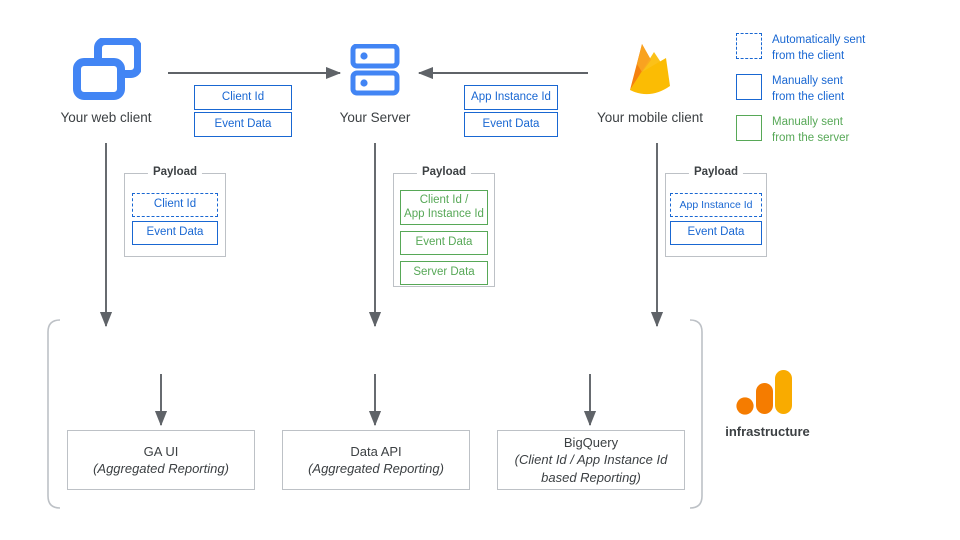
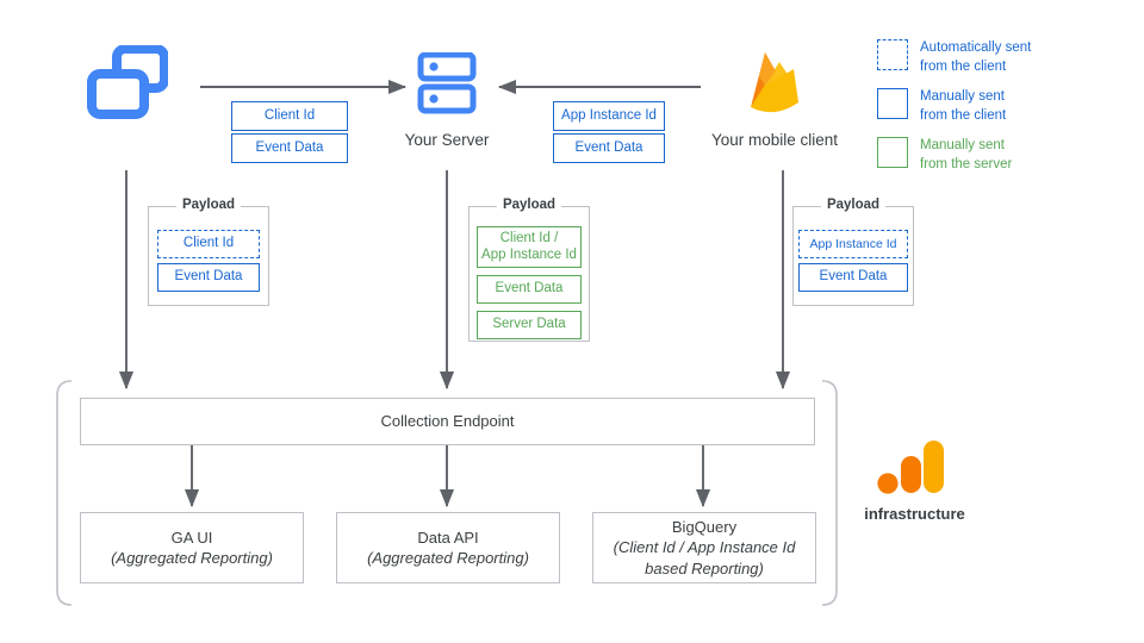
- Your web client
  Your Server
  Your mobile client
  Client Id
  Event Data
  App Instance Id
  Event Data
  Payload
  Client Id
  Event Data
  Payload
  Client Id /
  App Instance Id
  Event Data
  Server Data
  Payload
  App Instance Id
  Event Data
+ Collection Endpoint
  GA UI
  (Aggregated Reporting)
  Data API
  (Aggregated Reporting)
  BigQuery
  (Client Id / App Instance Id
  based Reporting)
  infrastructure
  Automatically sent
  from the client
  Manually sent
  from the client
  Manually sent
  from the server
